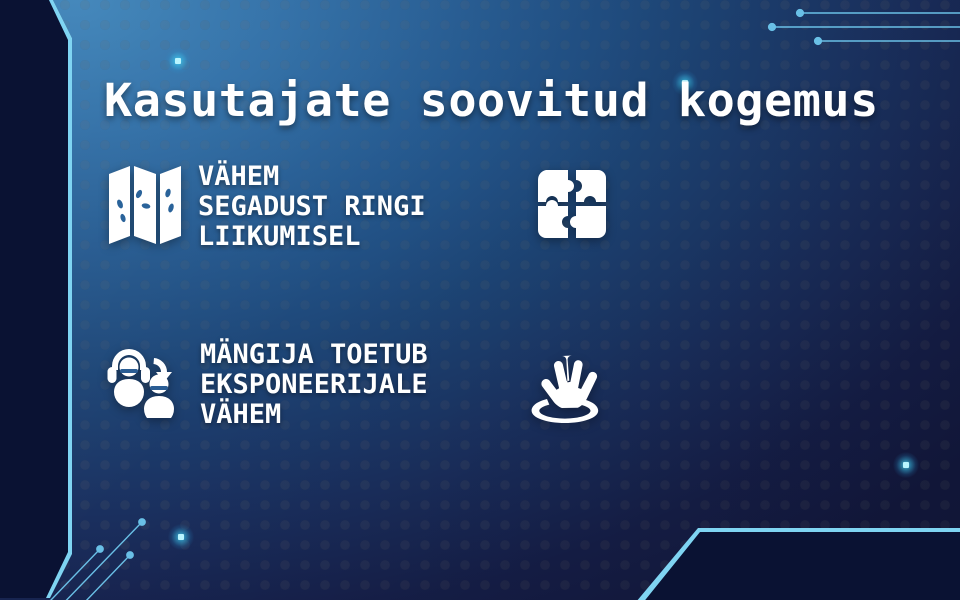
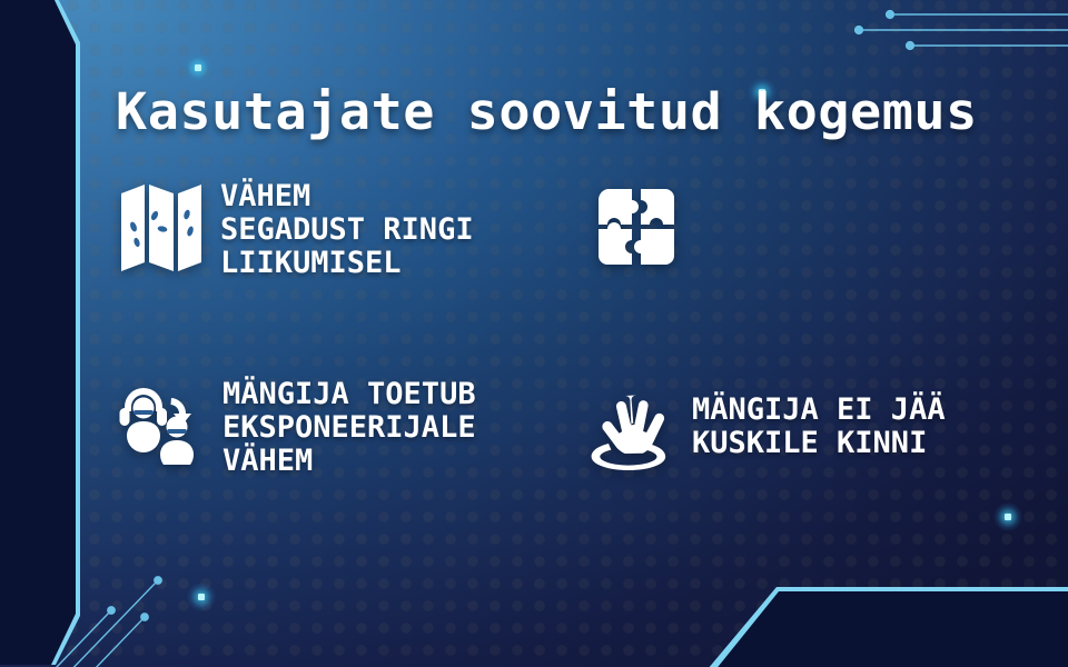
  Kasutajate soovitud kogemus
  VÄHEM
  SEGADUST RINGI
  LIIKUMISEL
  MÄNGIJA TOETUB
  EKSPONEERIJALE
  VÄHEM
+ MÄNGIJA EI JÄÄ
+ KUSKILE KINNI
